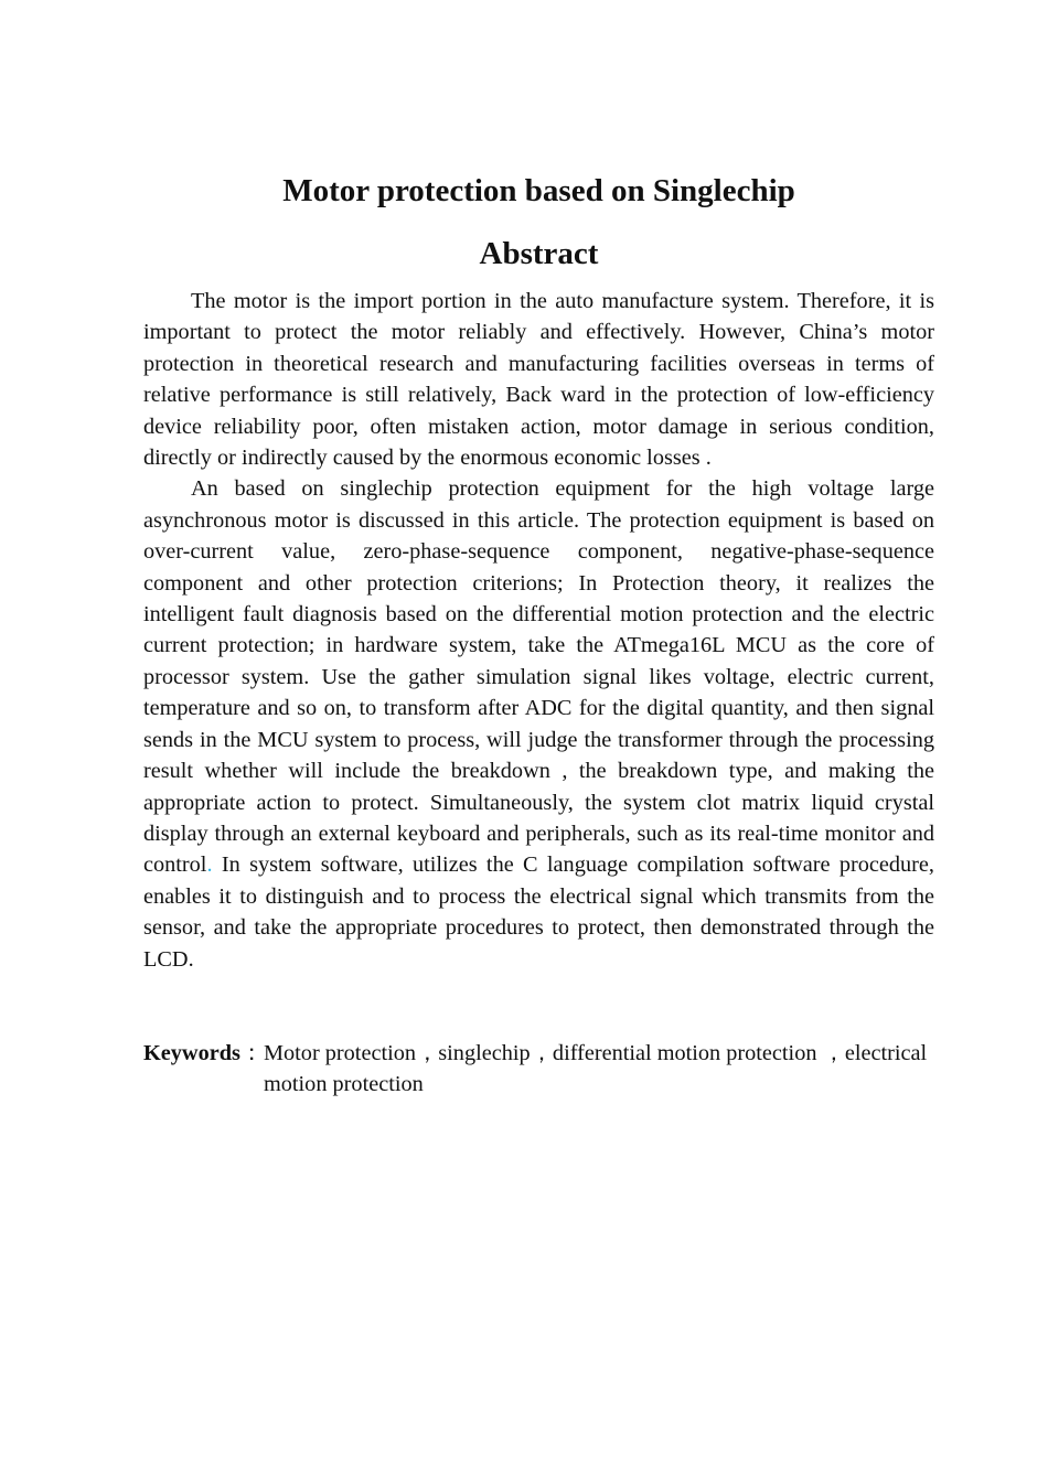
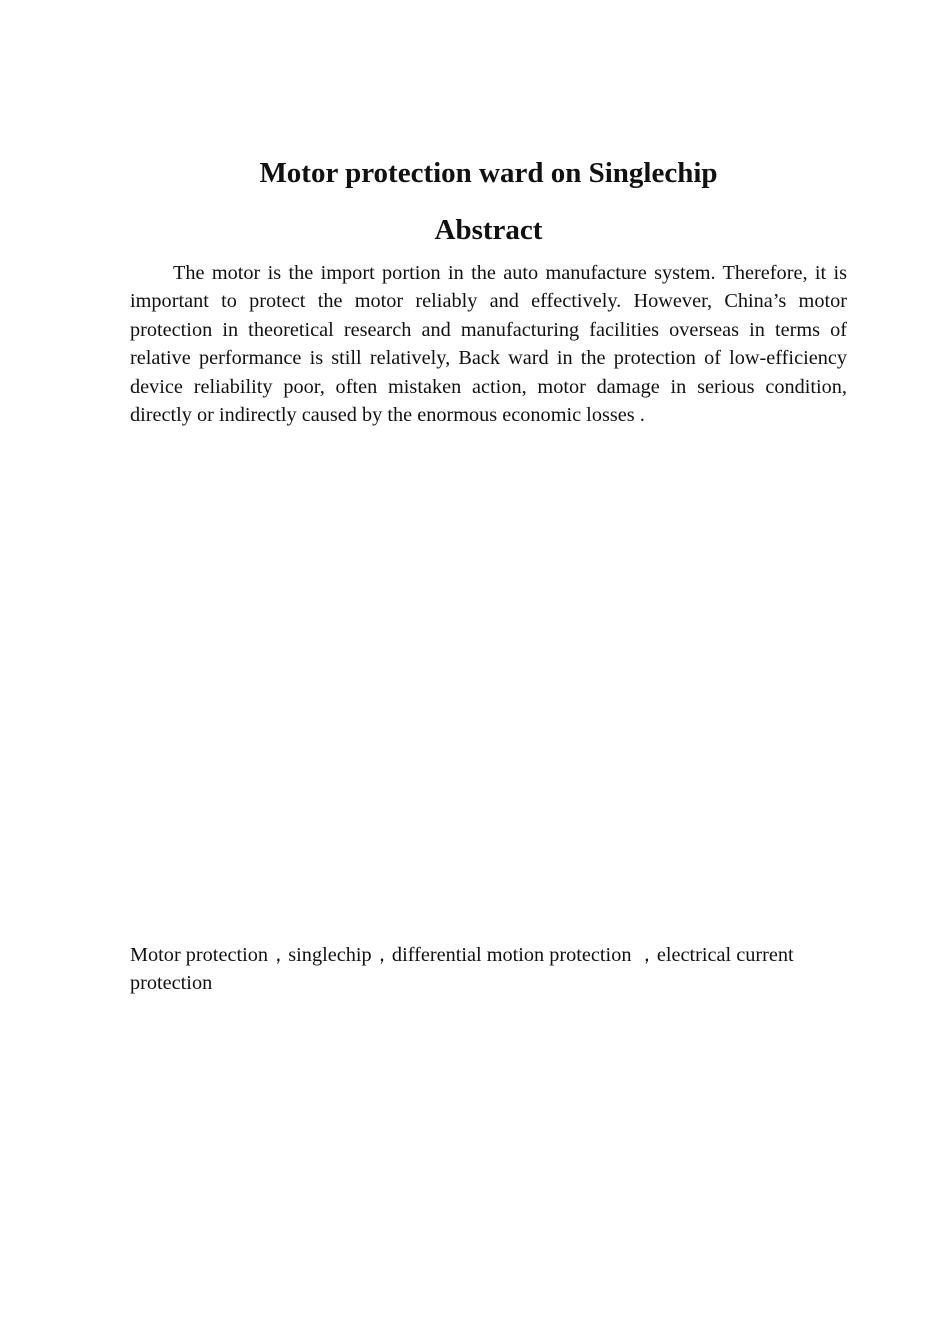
- Motor protection based on Singlechip
+ Motor protection ward on Singlechip
  Abstract
  The motor is the import portion in the auto manufacture system. Therefore, it is important to protect the motor reliably and effectively. However, China’s motor protection in theoretical research and manufacturing facilities overseas in terms of relative performance is still relatively, Back ward in the protection of low-efficiency device reliability poor, often mistaken action, motor damage in serious condition, directly or indirectly caused by the enormous economic losses .
- An based on singlechip protection equipment for the high voltage large asynchronous motor is discussed in this article. The protection equipment is based on over-current value, zero-phase-sequence component, negative-phase-sequence component and other protection criterions; In Protection theory, it realizes the intelligent fault diagnosis based on the differential motion protection and the electric current protection; in hardware system, take the ATmega16L MCU as the core of processor system. Use the gather simulation signal likes voltage, electric current, temperature and so on, to transform after ADC for the digital quantity, and then signal sends in the MCU system to process, will judge the transformer through the processing result whether will include the breakdown , the breakdown type, and making the appropriate action to protect. Simultaneously, the system clot matrix liquid crystal display through an external keyboard and peripherals, such as its real-time monitor and control. In system software, utilizes the C language compilation software procedure, enables it to distinguish and to process the electrical signal which transmits from the sensor, and take the appropriate procedures to protect, then demonstrated through the LCD.
- Keywords：
- Motor protection，singlechip，differential motion protection ，electrical motion protection
+ Motor protection，singlechip，differential motion protection ，electrical current protection
